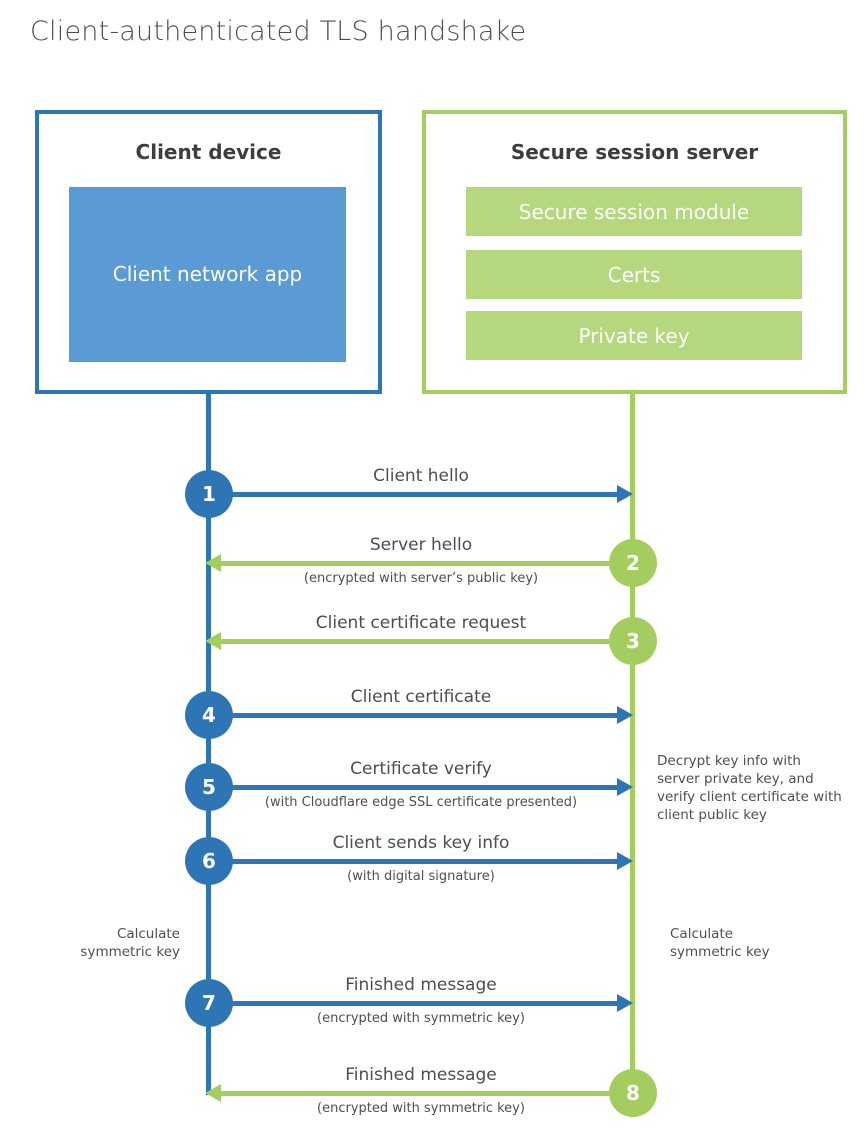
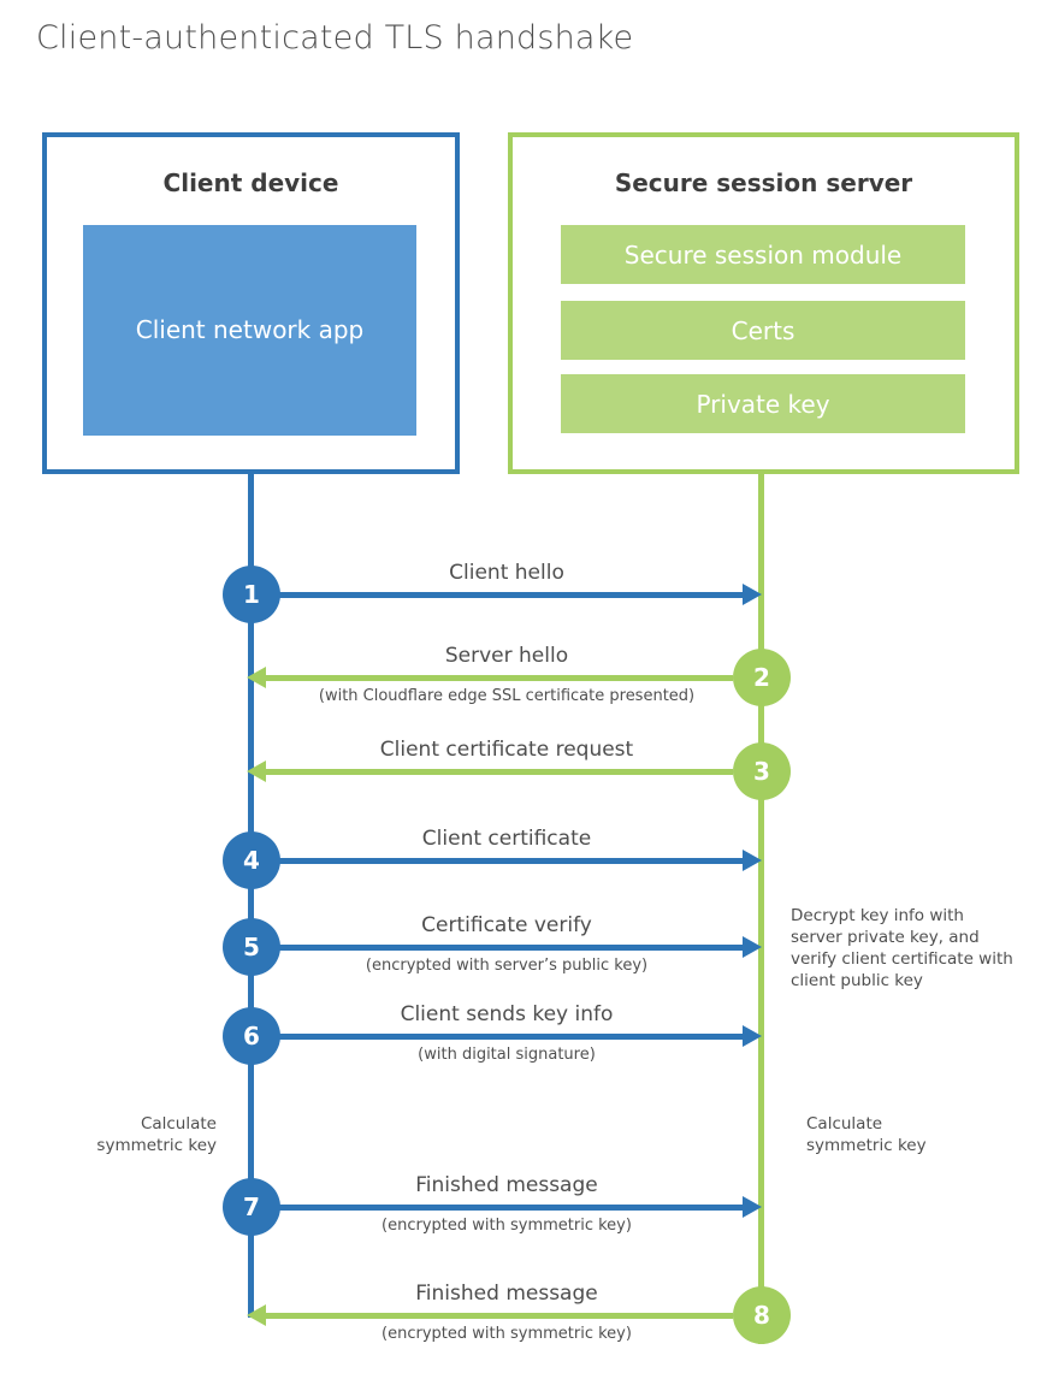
  Client-authenticated TLS handshake
  Client device
  Client network app
  Secure session server
  Secure session module
  Certs
  Private key
  1
  Client hello
  2
  Server hello
- (encrypted with server’s public key)
+ (with Cloudflare edge SSL certificate presented)
  3
  Client certificate request
  4
  Client certificate
  5
  Certificate verify
- (with Cloudflare edge SSL certificate presented)
+ (encrypted with server’s public key)
  6
  Client sends key info
  (with digital signature)
  7
  Finished message
  (encrypted with symmetric key)
  8
  Finished message
  (encrypted with symmetric key)
  Decrypt key info with server private key, and verify client certificate with client public key
  Calculate symmetric key
  Calculate symmetric key
